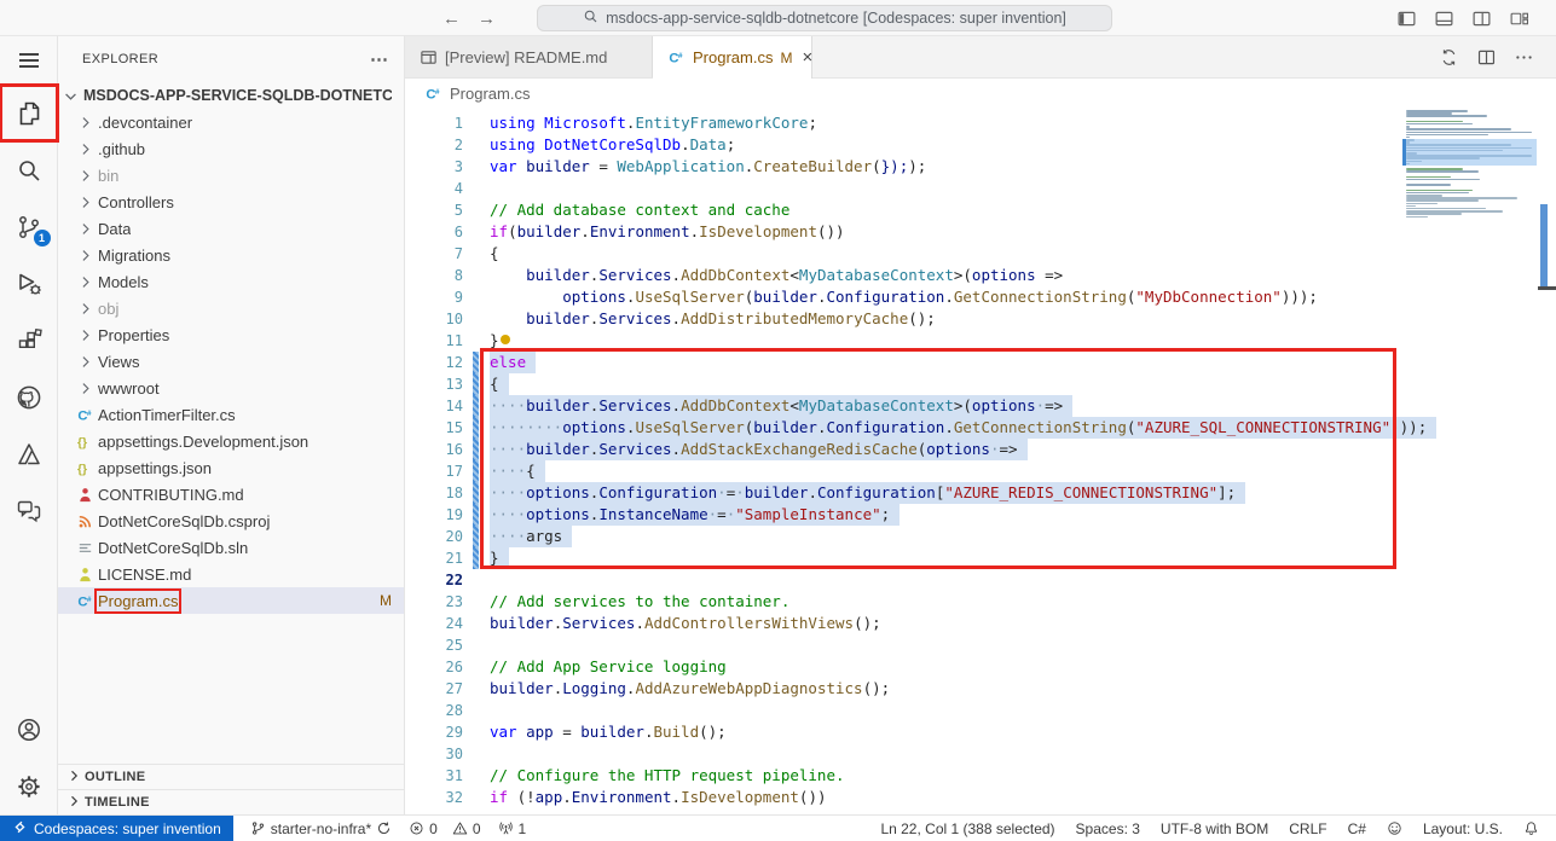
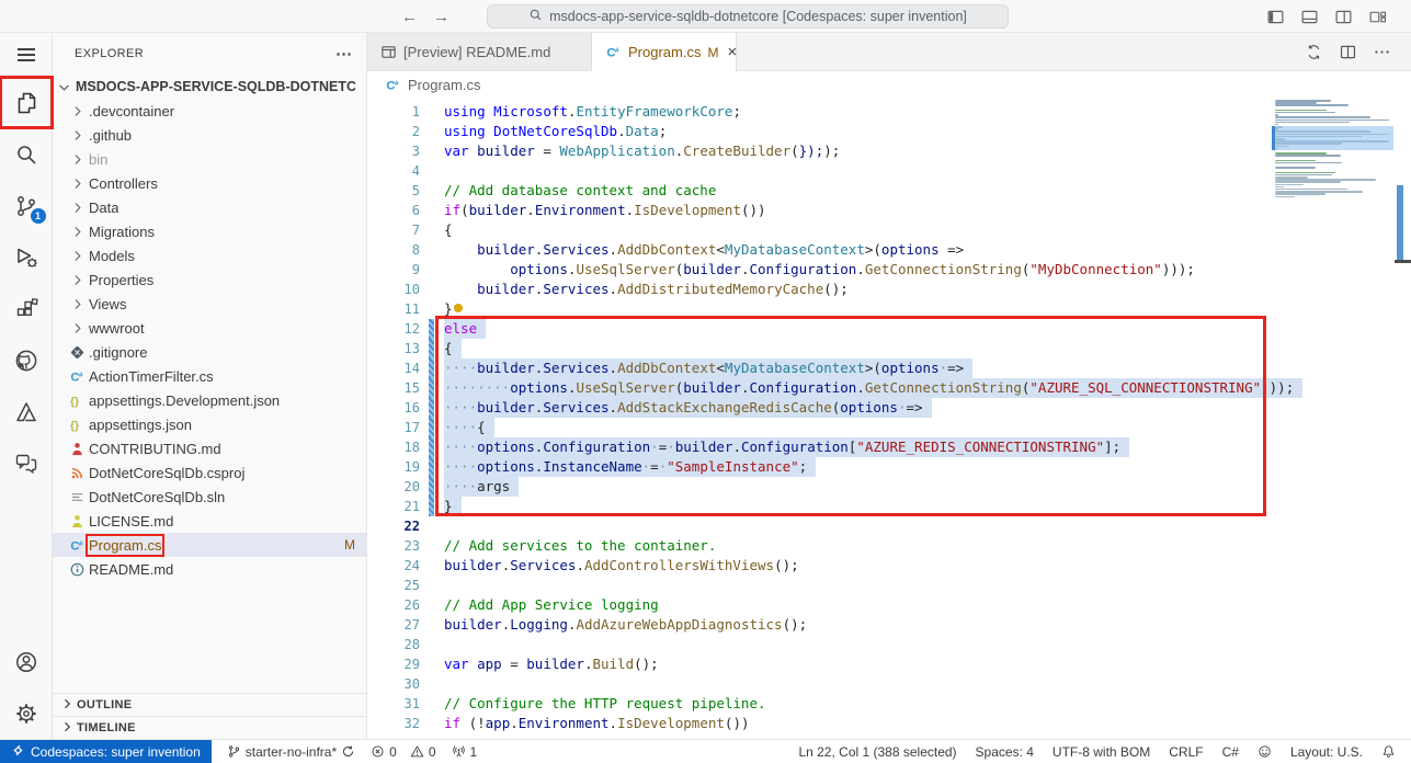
  ←
  →
  msdocs-app-service-sqldb-dotnetcore [Codespaces: super invention]
  1
  EXPLORER
  ⋯
  MSDOCS-APP-SERVICE-SQLDB-DOTNETC
  .devcontainer
  .github
  bin
  Controllers
  Data
  Migrations
  Models
- obj
  Properties
  Views
  wwwroot
+ .gitignore
  C
  ActionTimerFilter.cs
  {}
  appsettings.Development.json
  {}
  appsettings.json
  CONTRIBUTING.md
  DotNetCoreSqlDb.csproj
  DotNetCoreSqlDb.sln
  LICENSE.md
  C
  Program.cs
  M
+ README.md
  OUTLINE
  TIMELINE
  [Preview] README.md
  C
  Program.cs
  M
  ×
  C
  Program.cs
  1
  using Microsoft.EntityFrameworkCore;
  2
  using DotNetCoreSqlDb.Data;
  3
  var builder = WebApplication.CreateBuilder(}););
  4
  5
  // Add database context and cache
  6
  if(builder.Environment.IsDevelopment())
  7
  {
  8
  builder.Services.AddDbContext<MyDatabaseContext>(options =>
  9
  options.UseSqlServer(builder.Configuration.GetConnectionString("MyDbConnection")));
  10
  builder.Services.AddDistributedMemoryCache();
  11
  }
  12
  else
  13
  {
  14
  ····builder.Services.AddDbContext<MyDatabaseContext>(options·=>
  15
  ········options.UseSqlServer(builder.Configuration.GetConnectionString("AZURE_SQL_CONNECTIONSTRING")));
  16
  ····builder.Services.AddStackExchangeRedisCache(options·=>
  17
  ····{
  18
  ····options.Configuration·=·builder.Configuration["AZURE_REDIS_CONNECTIONSTRING"];
  19
  ····options.InstanceName·=·"SampleInstance";
  20
  ····args
  21
  }
  22
  23
  // Add services to the container.
  24
  builder.Services.AddControllersWithViews();
  25
  26
  // Add App Service logging
  27
  builder.Logging.AddAzureWebAppDiagnostics();
  28
  29
  var app = builder.Build();
  30
  31
  // Configure the HTTP request pipeline.
  32
  if (!app.Environment.IsDevelopment())
  Codespaces: super invention
  starter-no-infra*
  0
  0
  1
  Ln 22, Col 1 (388 selected)
- Spaces: 3
+ Spaces: 4
  UTF-8 with BOM
  CRLF
  C#
  Layout: U.S.
